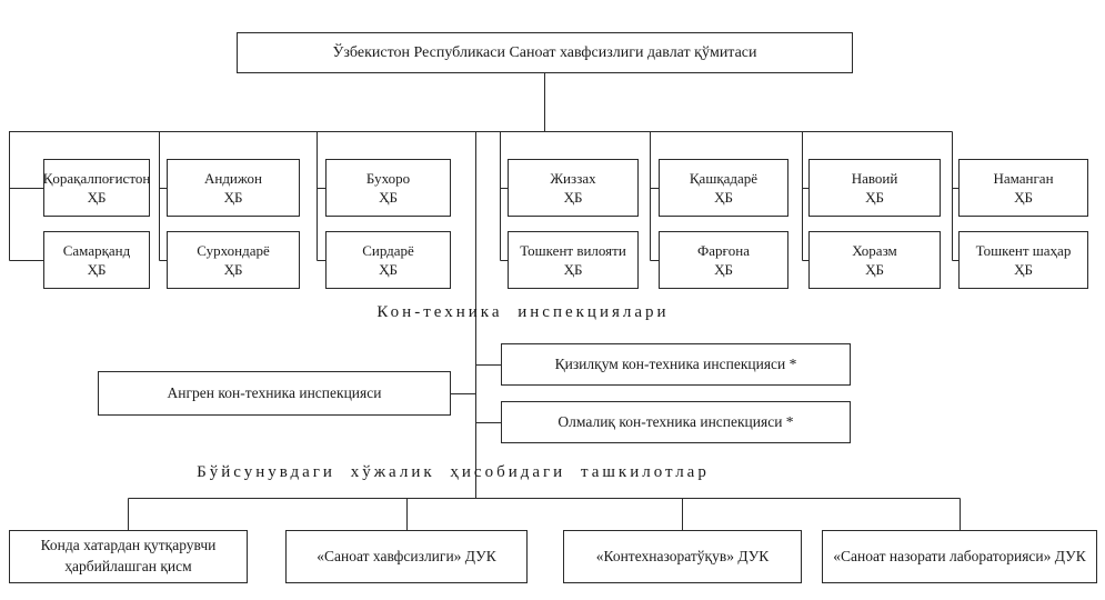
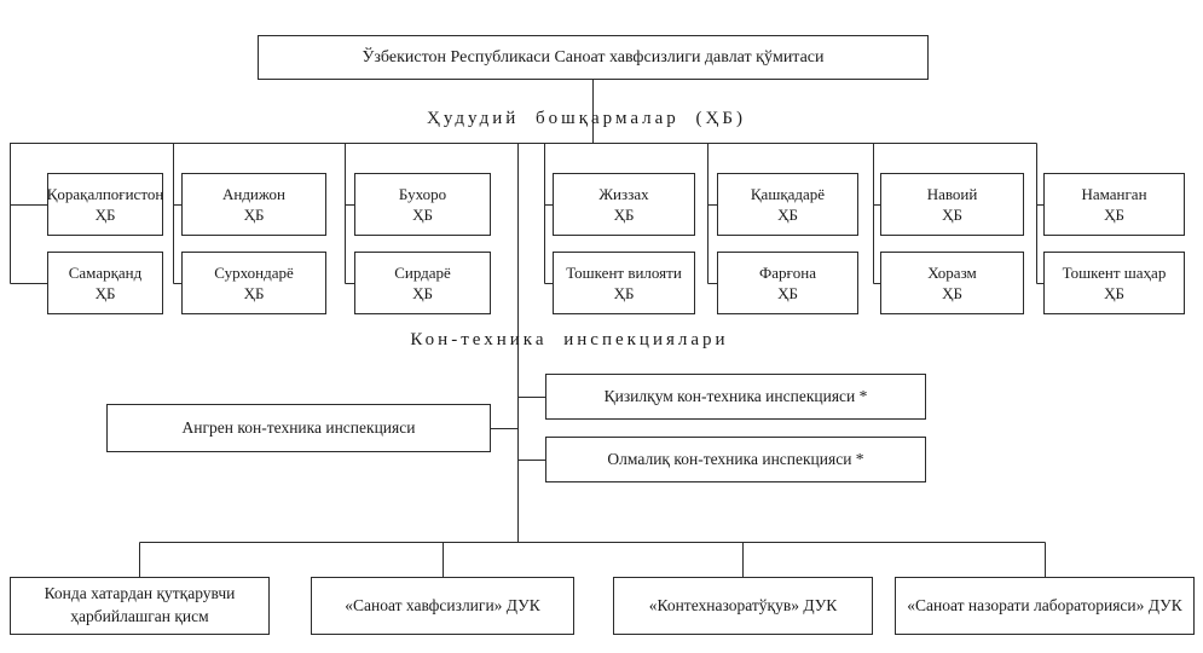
  Ўзбекистон Республикаси Саноат хавфсизлиги давлат қўмитаси
+ Ҳудудий бошқармалар (ҲБ)
  Қорақалпоғистон
  ҲБ
  Самарқанд
  ҲБ
  Андижон
  ҲБ
  Сурхондарё
  ҲБ
  Бухоро
  ҲБ
  Сирдарё
  ҲБ
  Жиззах
  ҲБ
  Тошкент вилояти
  ҲБ
  Қашқадарё
  ҲБ
  Фарғона
  ҲБ
  Навоий
  ҲБ
  Хоразм
  ҲБ
  Наманган
  ҲБ
  Тошкент шаҳар
  ҲБ
  Кон-техника инспекциялари
  Ангрен кон-техника инспекцияси
  Қизилқум кон-техника инспекцияси *
  Олмалиқ кон-техника инспекцияси *
- Бўйсунувдаги хўжалик ҳисобидаги ташкилотлар
  Конда хатардан қутқарувчи ҳарбийлашган қисм
  «Саноат хавфсизлиги» ДУК
  «Контехназоратўқув» ДУК
  «Саноат назорати лабораторияси» ДУК
